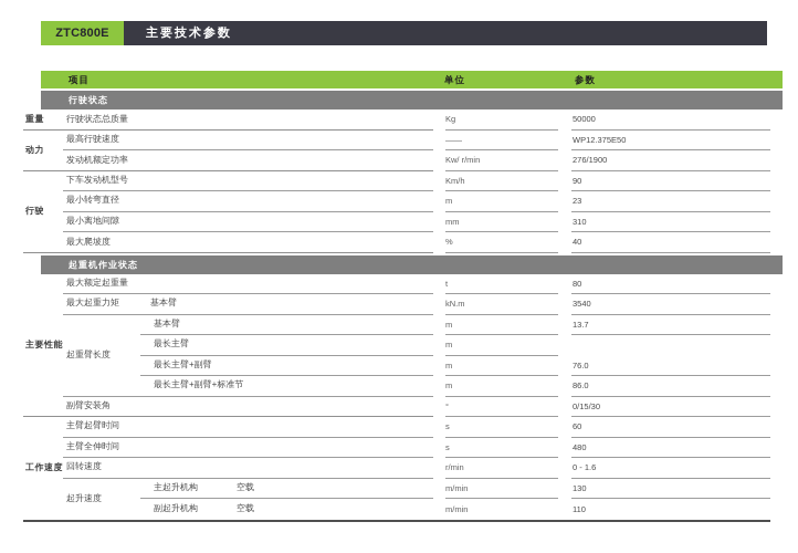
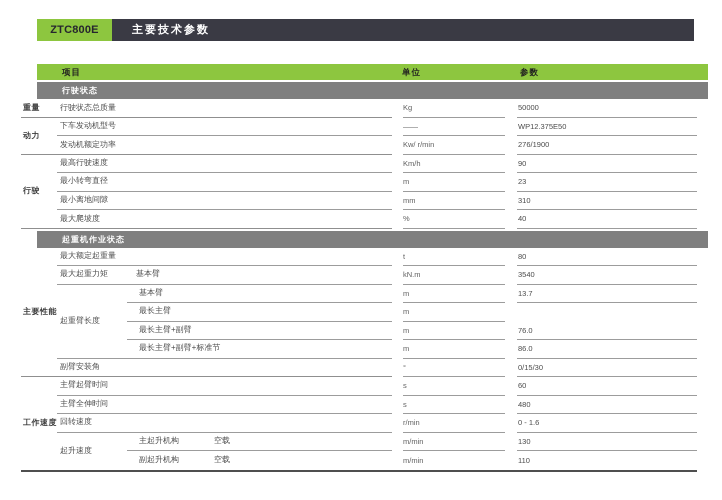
  ZTC800E
  主要技术参数
  项目
  单位
  参数
  行驶状态
  重量
  行驶状态总质量
  Kg
  50000
  动力
- 最高行驶速度
+ 下车发动机型号
  ——
  WP12.375E50
  发动机额定功率
  Kw/ r/min
  276/1900
  行驶
- 下车发动机型号
+ 最高行驶速度
  Km/h
  90
  最小转弯直径
  m
  23
  最小离地间隙
  mm
  310
  最大爬坡度
  %
  40
  起重机作业状态
  主要性能
  起重臂长度
  最大额定起重量
  t
  80
  最大起重力矩
  基本臂
  kN.m
  3540
  基本臂
  m
  13.7
  最长主臂
  m
  最长主臂+副臂
  m
  76.0
  最长主臂+副臂+标准节
  m
  86.0
  副臂安装角
  °
  0/15/30
  工作速度
  起升速度
  主臂起臂时间
  s
  60
  主臂全伸时间
  s
  480
  回转速度
  r/min
  0 - 1.6
  主起升机构
  空载
  m/min
  130
  副起升机构
  空载
  m/min
  110
